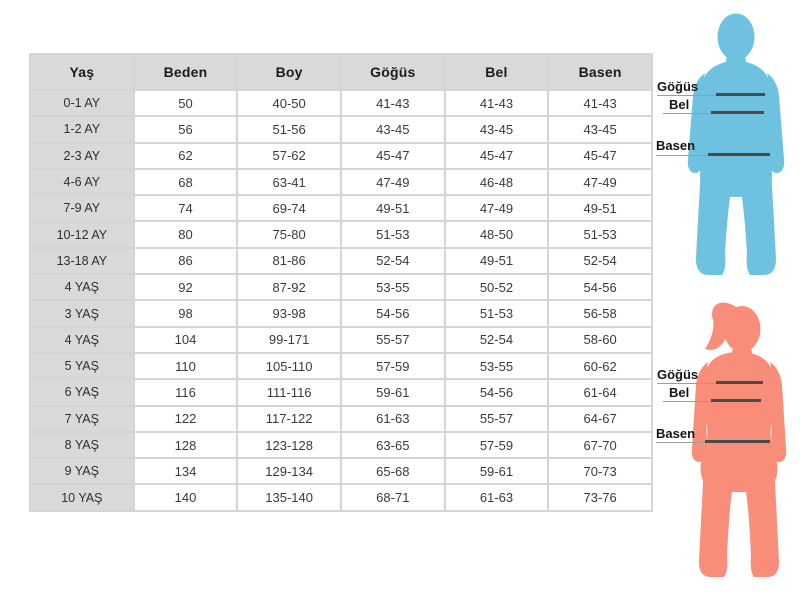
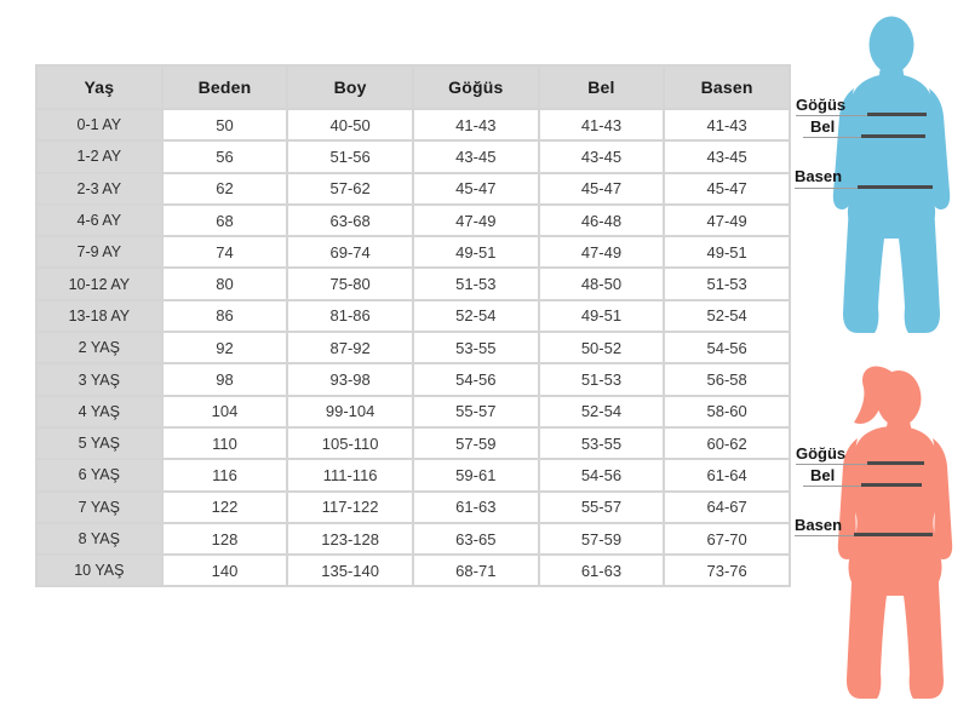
  Yaş	Beden	Boy	Göğüs	Bel	Basen
  0-1 AY	50	40-50	41-43	41-43	41-43
  1-2 AY	56	51-56	43-45	43-45	43-45
  2-3 AY	62	57-62	45-47	45-47	45-47
- 4-6 AY	68	63-41	47-49	46-48	47-49
+ 4-6 AY	68	63-68	47-49	46-48	47-49
  7-9 AY	74	69-74	49-51	47-49	49-51
  10-12 AY	80	75-80	51-53	48-50	51-53
  13-18 AY	86	81-86	52-54	49-51	52-54
- 4 YAŞ	92	87-92	53-55	50-52	54-56
+ 2 YAŞ	92	87-92	53-55	50-52	54-56
  3 YAŞ	98	93-98	54-56	51-53	56-58
- 4 YAŞ	104	99-171	55-57	52-54	58-60
+ 4 YAŞ	104	99-104	55-57	52-54	58-60
  5 YAŞ	110	105-110	57-59	53-55	60-62
  6 YAŞ	116	111-116	59-61	54-56	61-64
  7 YAŞ	122	117-122	61-63	55-57	64-67
  8 YAŞ	128	123-128	63-65	57-59	67-70
- 9 YAŞ	134	129-134	65-68	59-61	70-73
  10 YAŞ	140	135-140	68-71	61-63	73-76
  Göğüs
  Bel
  Basen
  Göğüs
  Bel
  Basen
